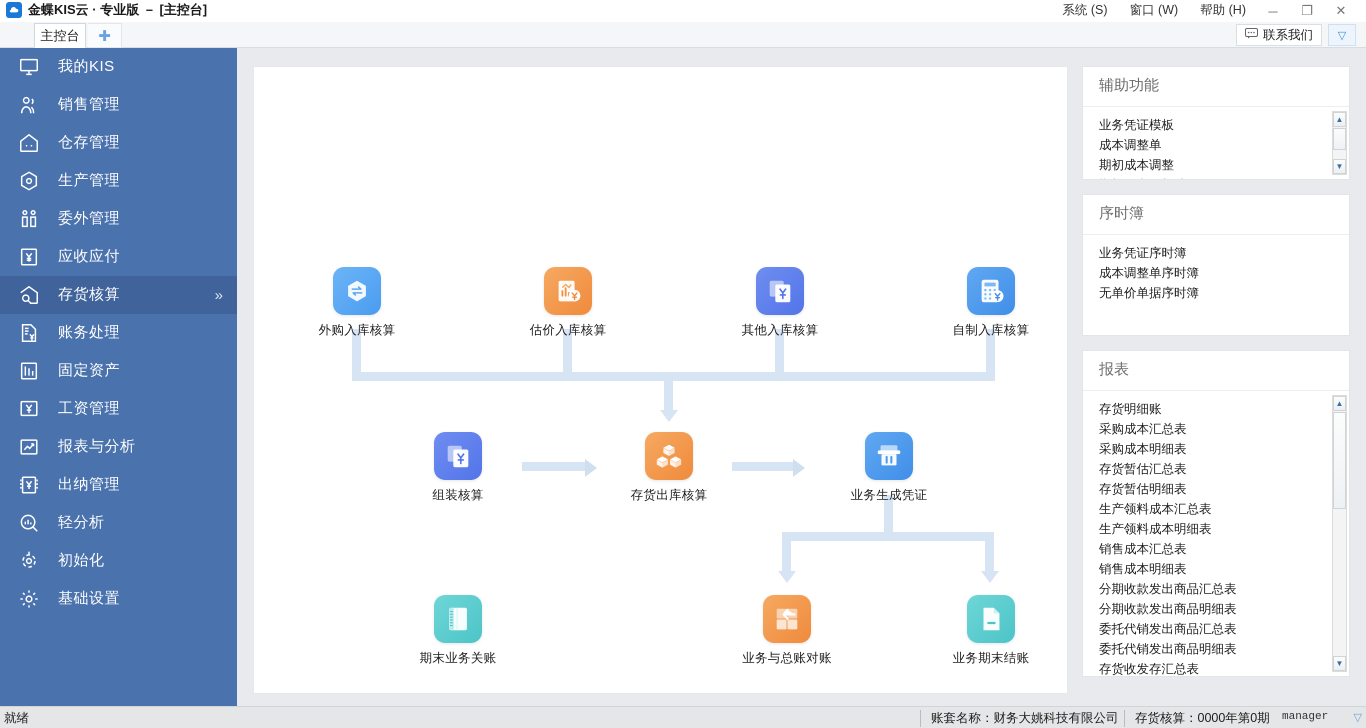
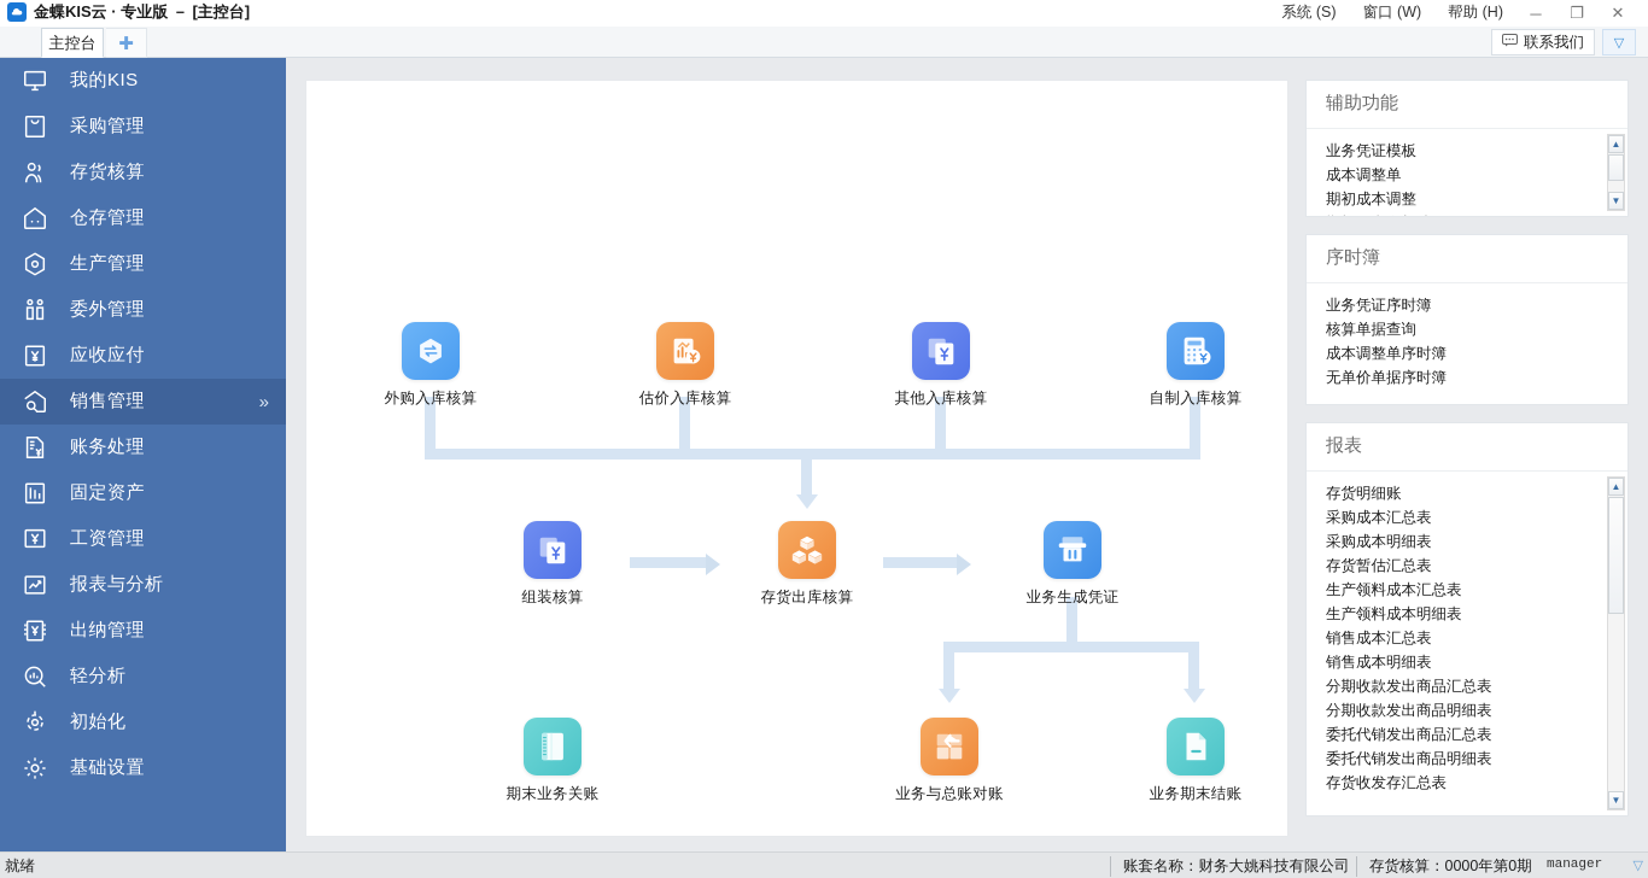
  金蝶KIS云 · 专业版 － [主控台]
  系统 (S)
  窗口 (W)
  帮助 (H)
  ─
  ❐
  ✕
  主控台
  ✚
  联系我们
  ▽
  我的KIS
+ 采购管理
- 销售管理
+ 存货核算
  仓存管理
  生产管理
  委外管理
  应收应付
- 存货核算
+ 销售管理
  »
  账务处理
  固定资产
  工资管理
  报表与分析
  出纳管理
  轻分析
  初始化
  基础设置
  外购入库核算
  估价入库核算
  其他入库核算
  自制入库核算
  组装核算
  存货出库核算
  业务生成凭证
  期末业务关账
  业务与总账对账
  业务期末结账
  辅助功能
  业务凭证模板
  成本调整单
  期初成本调整
  ▲
  ▼
  序时簿
  业务凭证序时簿
+ 核算单据查询
  成本调整单序时簿
  无单价单据序时簿
  报表
  存货明细账
  采购成本汇总表
  采购成本明细表
  存货暂估汇总表
- 存货暂估明细表
  生产领料成本汇总表
  生产领料成本明细表
  销售成本汇总表
  销售成本明细表
  分期收款发出商品汇总表
  分期收款发出商品明细表
  委托代销发出商品汇总表
  委托代销发出商品明细表
  存货收发存汇总表
  ▲
  ▼
  就绪
  账套名称：财务大姚科技有限公司
  存货核算：0000年第0期
  manager
  ▽
